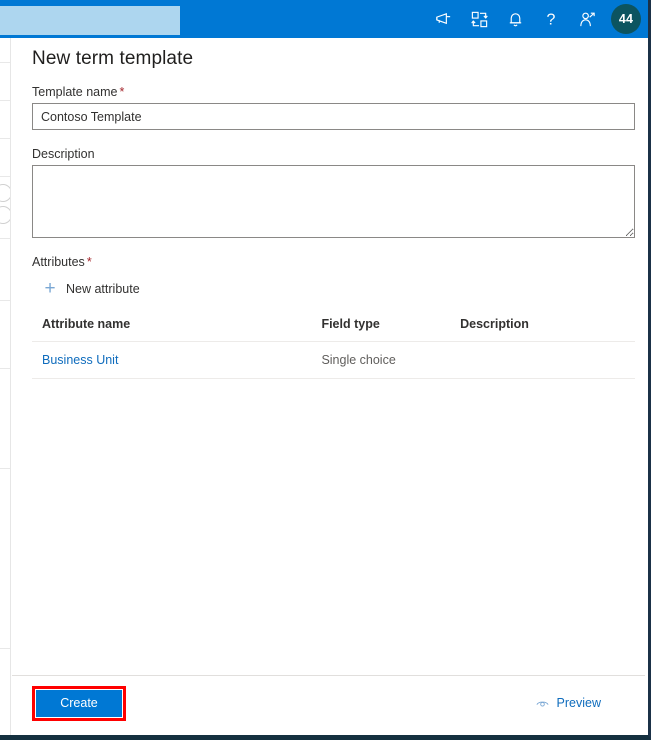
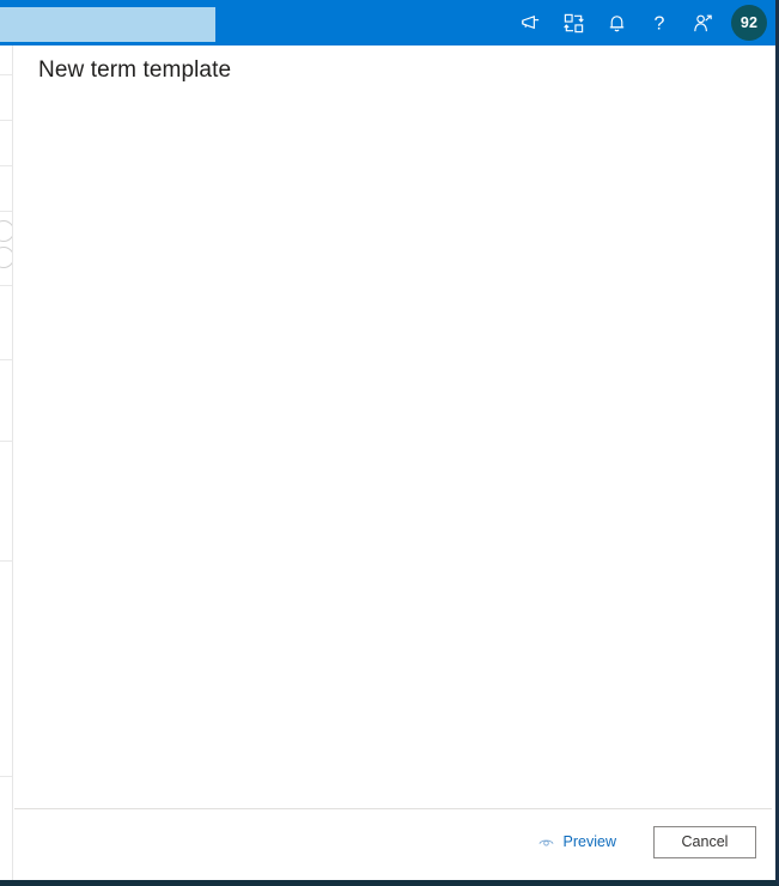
  ?
- 44
+ 92
  New term template
- Template name *
- Contoso Template
- Description
- Attributes *
- +
- New attribute
- Attribute name	Field type	Description
- Business Unit	Single choice
- Create
  Preview
+ Cancel
